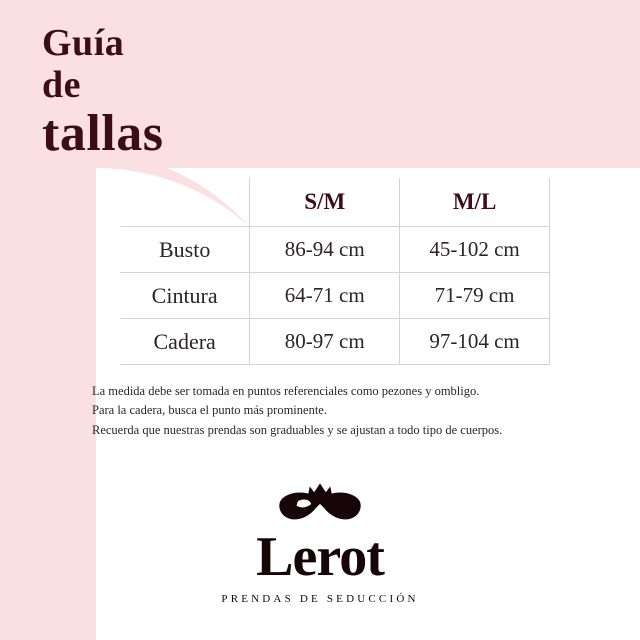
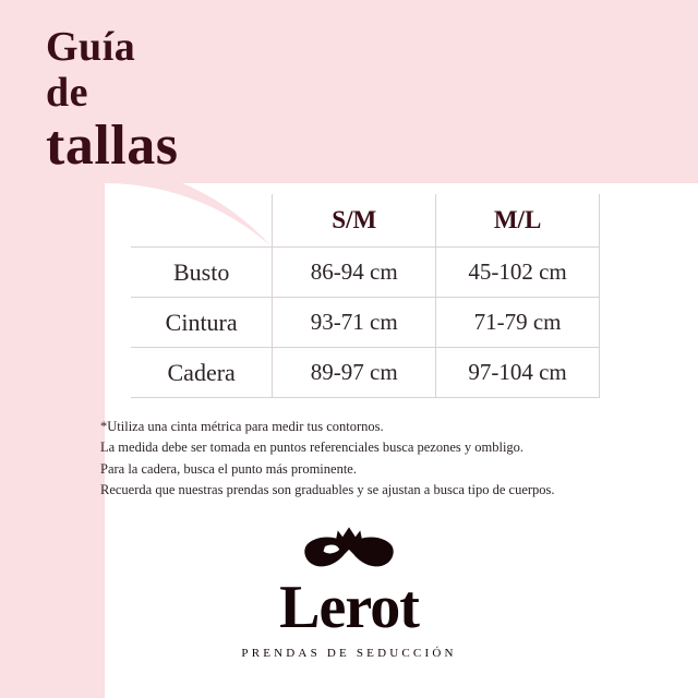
  Guía
  de
  tallas
  	S/M	M/L
  Busto	86-94 cm	45-102 cm
- Cintura	64-71 cm	71-79 cm
+ Cintura	93-71 cm	71-79 cm
- Cadera	80-97 cm	97-104 cm
+ Cadera	89-97 cm	97-104 cm
+ *Utiliza una cinta métrica para medir tus contornos.
- La medida debe ser tomada en puntos referenciales como pezones y ombligo.
+ La medida debe ser tomada en puntos referenciales busca pezones y ombligo.
  Para la cadera, busca el punto más prominente.
- Recuerda que nuestras prendas son graduables y se ajustan a todo tipo de cuerpos.
+ Recuerda que nuestras prendas son graduables y se ajustan a busca tipo de cuerpos.
  Lerot
  PRENDAS DE SEDUCCIÓN
